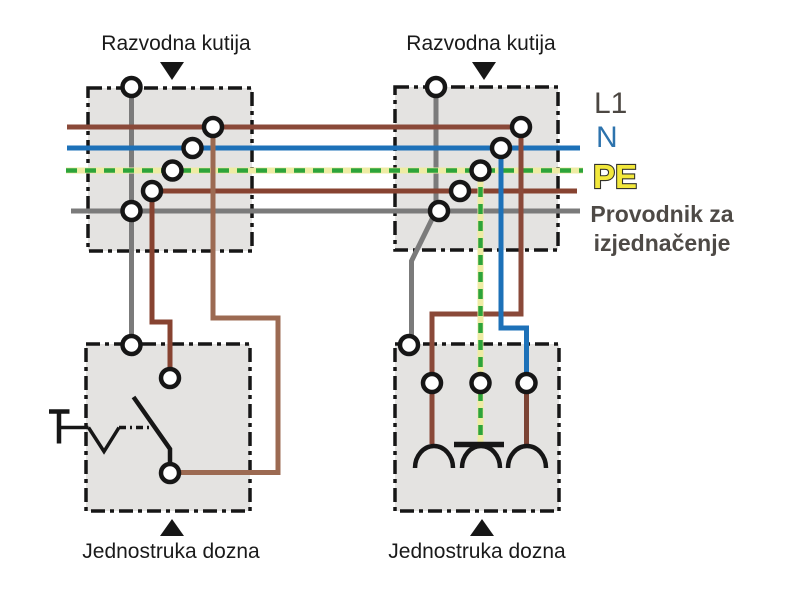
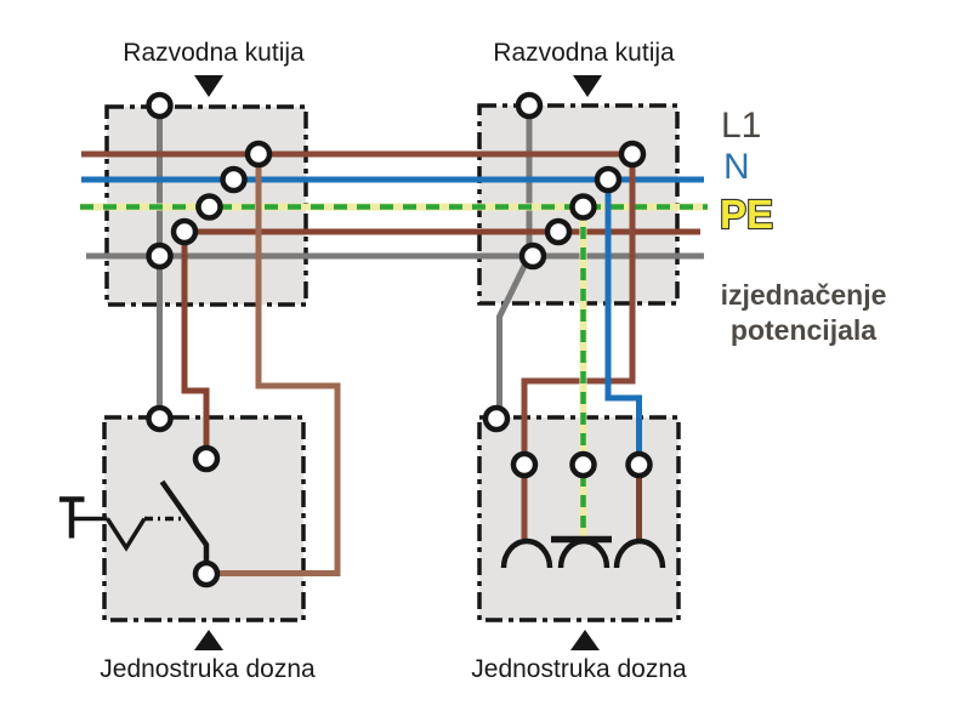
  Razvodna kutija
  Razvodna kutija
  Jednostruka dozna
  Jednostruka dozna
  L1
  N
  PE
- Provodnik za
  izjednačenje
+ potencijala
